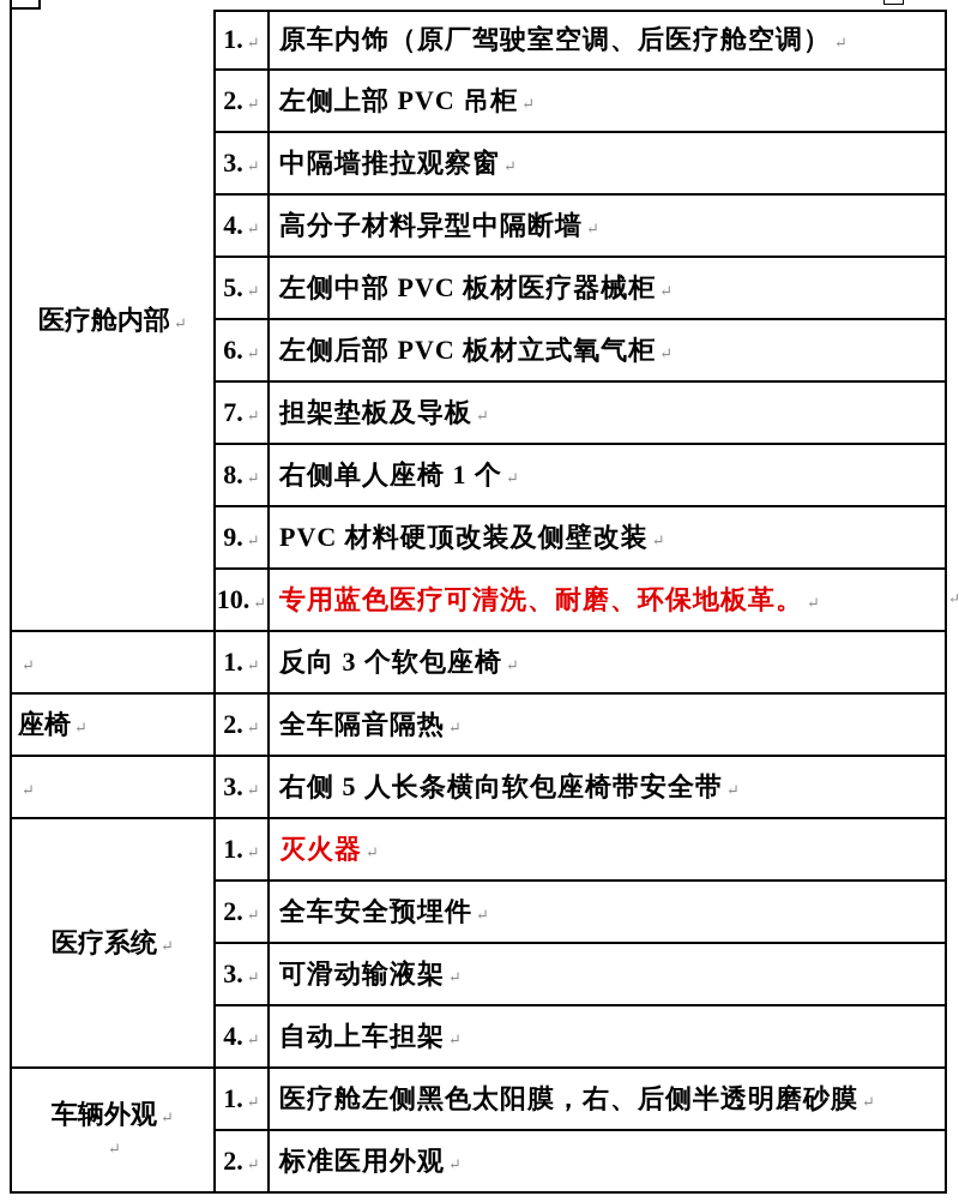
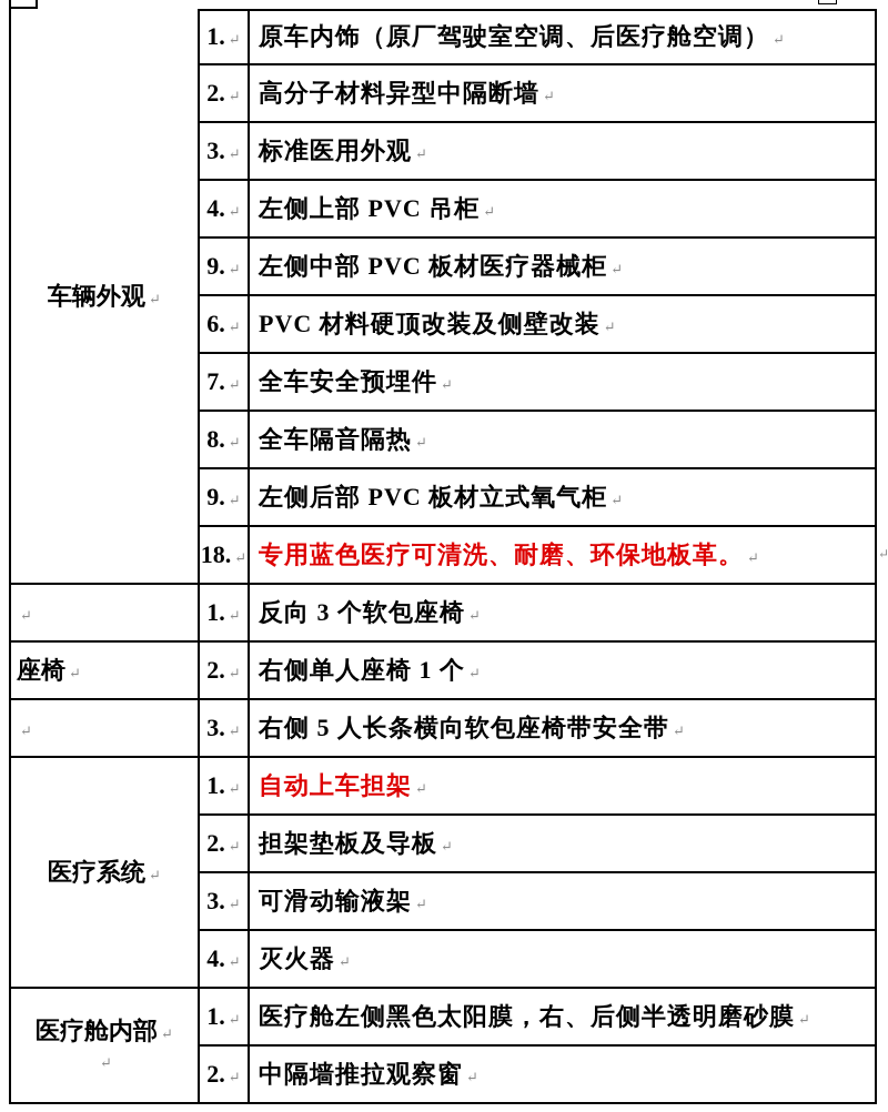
- 医疗舱内部 ↵	1. ↵	原车内饰（原厂驾驶室空调、后医疗舱空调） ↵
+ 车辆外观 ↵	1. ↵	原车内饰（原厂驾驶室空调、后医疗舱空调） ↵
- 2. ↵	左侧上部 PVC 吊柜 ↵
+ 2. ↵	高分子材料异型中隔断墙 ↵
- 3. ↵	中隔墙推拉观察窗 ↵
+ 3. ↵	标准医用外观 ↵
- 4. ↵	高分子材料异型中隔断墙 ↵
+ 4. ↵	左侧上部 PVC 吊柜 ↵
- 5. ↵	左侧中部 PVC 板材医疗器械柜 ↵
+ 9. ↵	左侧中部 PVC 板材医疗器械柜 ↵
- 6. ↵	左侧后部 PVC 板材立式氧气柜 ↵
+ 6. ↵	PVC 材料硬顶改装及侧壁改装 ↵
- 7. ↵	担架垫板及导板 ↵
+ 7. ↵	全车安全预埋件 ↵
- 8. ↵	右侧单人座椅 1 个 ↵
+ 8. ↵	全车隔音隔热 ↵
- 9. ↵	PVC 材料硬顶改装及侧壁改装 ↵
+ 9. ↵	左侧后部 PVC 板材立式氧气柜 ↵
- 10. ↵	专用蓝色医疗可清洗、耐磨、环保地板革。 ↵
+ 18. ↵	专用蓝色医疗可清洗、耐磨、环保地板革。 ↵
  ↵	1. ↵	反向 3 个软包座椅 ↵
- 座椅 ↵	2. ↵	全车隔音隔热 ↵
+ 座椅 ↵	2. ↵	右侧单人座椅 1 个 ↵
  ↵	3. ↵	右侧 5 人长条横向软包座椅带安全带 ↵
- 医疗系统 ↵	1. ↵	灭火器 ↵
+ 医疗系统 ↵	1. ↵	自动上车担架 ↵
- 2. ↵	全车安全预埋件 ↵
+ 2. ↵	担架垫板及导板 ↵
  3. ↵	可滑动输液架 ↵
- 4. ↵	自动上车担架 ↵
+ 4. ↵	灭火器 ↵
- 车辆外观 ↵ ↵	1. ↵	医疗舱左侧黑色太阳膜，右、后侧半透明磨砂膜 ↵
+ 医疗舱内部 ↵ ↵	1. ↵	医疗舱左侧黑色太阳膜，右、后侧半透明磨砂膜 ↵
- 2. ↵	标准医用外观 ↵
+ 2. ↵	中隔墙推拉观察窗 ↵
  ↵
